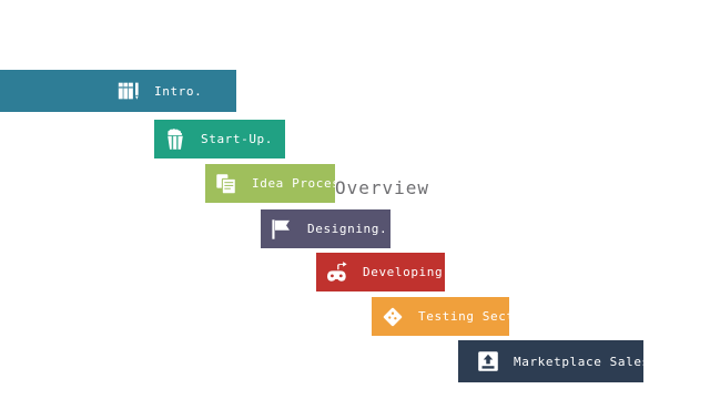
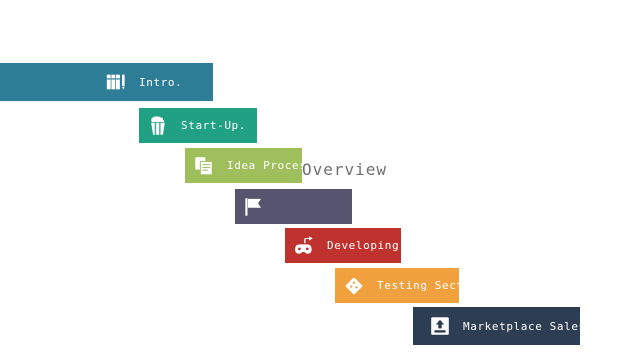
  Overview
  Intro.
  Start-Up.
  Idea Proce
- Designing.
  Developing
  Testing Sec
  Marketplace Sale
